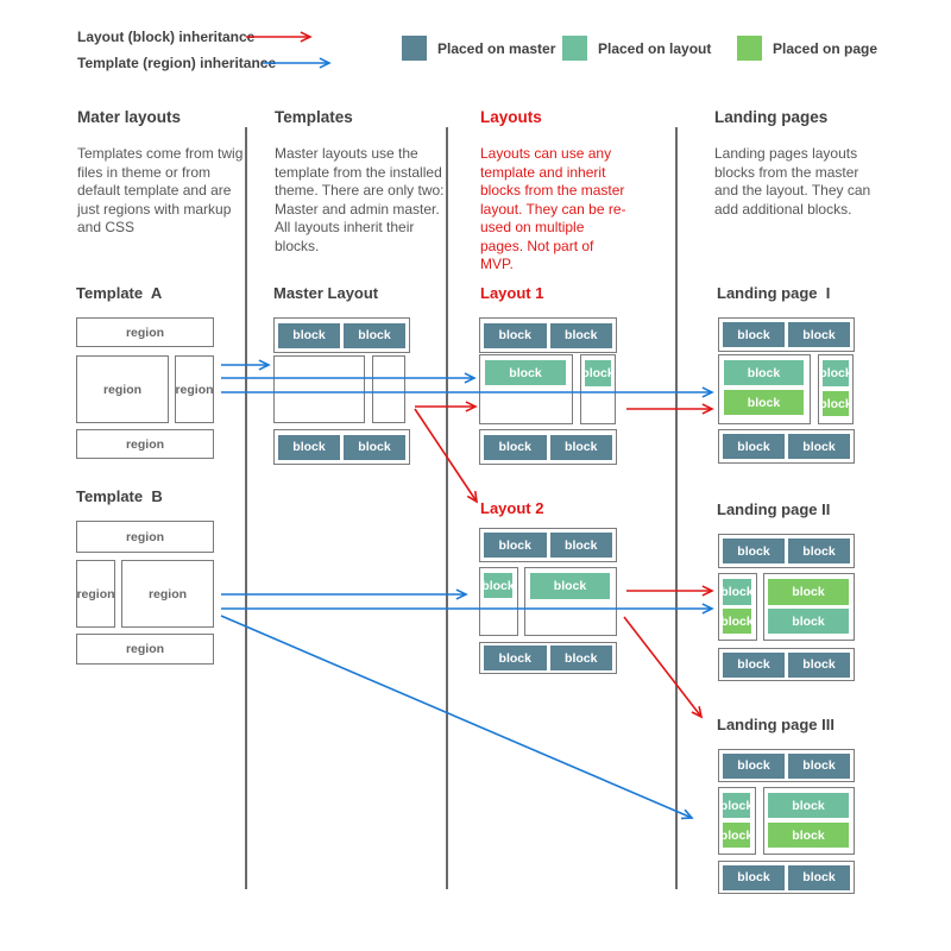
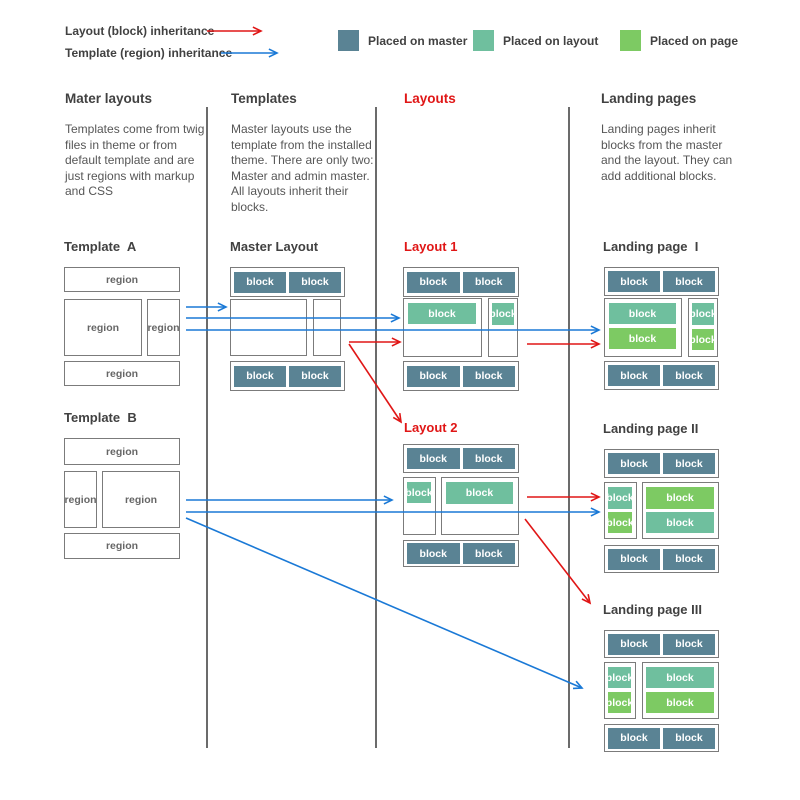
  Layout (block) inheritanc
  Template (region) inheritan
  Placed on master
  Placed on layout
  Placed on page
  Mater layouts
  Templates come from twig files in theme or from default template and are just regions with markup and CSS
  Templates
  Master layouts use the template from the installed theme. There are only two: Master and admin master. All layouts inherit their blocks.
  Layouts
- Layouts can use any template and inherit blocks from the master layout. They can be re-used on multiple pages. Not part of MVP.
  Landing pages
- Landing pages layouts blocks from the master and the layout. They can add additional blocks.
+ Landing pages inherit blocks from the master and the layout. They can add additional blocks.
  Template A
  Master Layout
  Layout 1
  Landing page I
  Template B
  Layout 2
  Landing page II
  Landing page III
  region
  region
  region
  region
  region
  region
  region
  region
  block
  block
  block
  block
  block
  block
  block
  block
  block
  block
  block
  block
  block
  block
  block
  block
  block
  block
  block
  block
  block
  block
  block
  block
  block
  block
  block
  block
  block
  block
  block
  block
  block
  block
  block
  block
  block
  block
  block
  block
